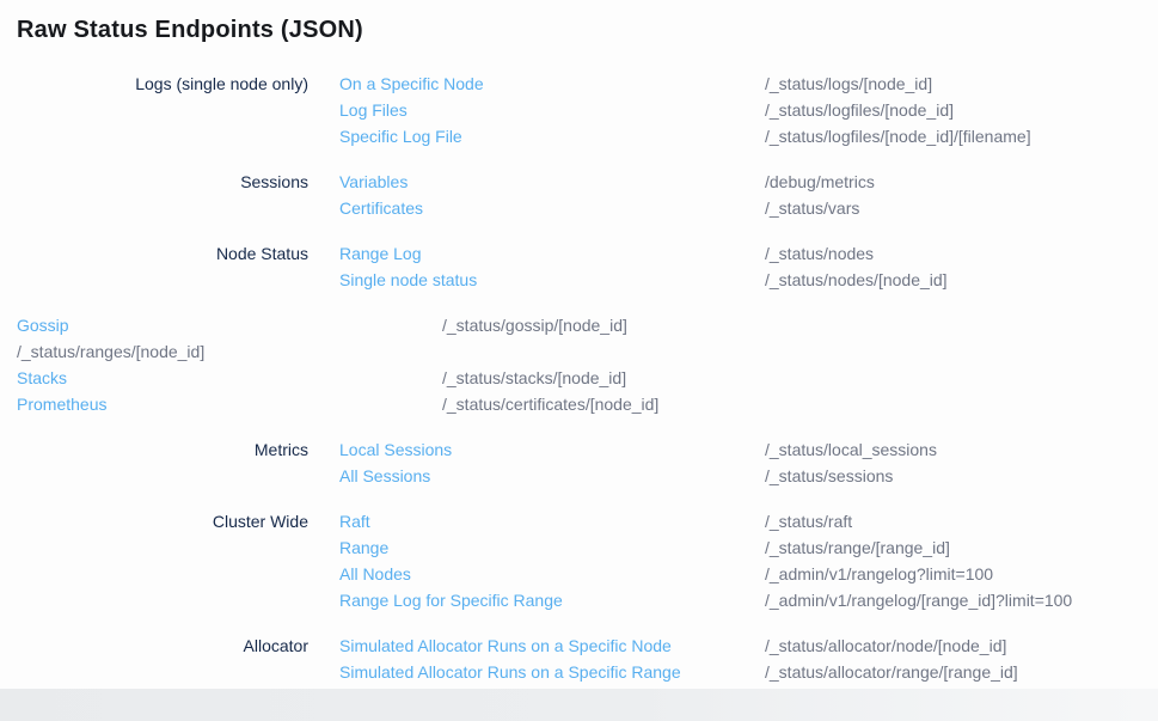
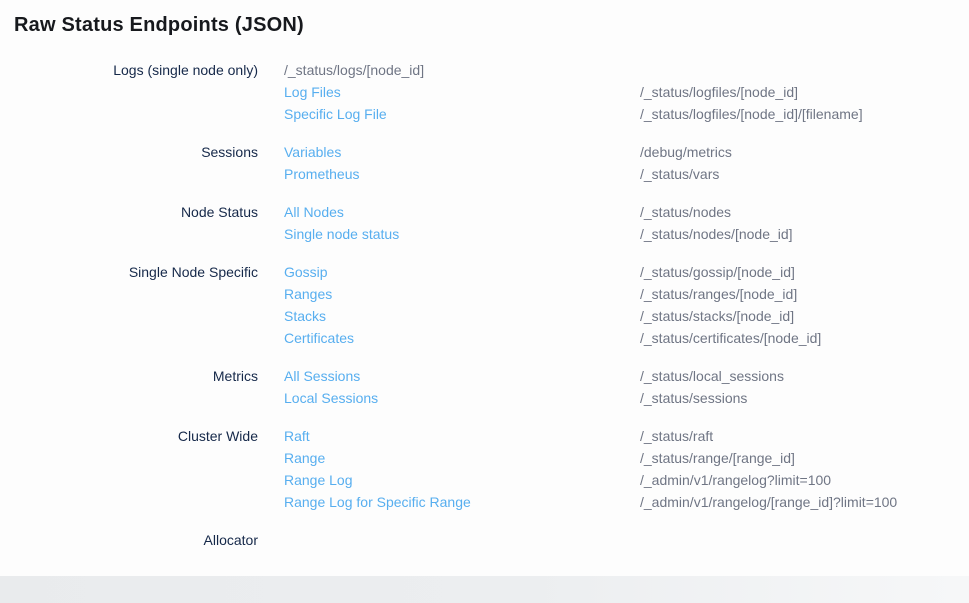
  Raw Status Endpoints (JSON)
  Logs (single node only)
- On a Specific Node
  /_status/logs/[node_id]
  Log Files
  /_status/logfiles/[node_id]
  Specific Log File
  /_status/logfiles/[node_id]/[filename]
  Sessions
  Variables
  /debug/metrics
- Certificates
+ Prometheus
  /_status/vars
  Node Status
- Range Log
+ All Nodes
  /_status/nodes
  Single node status
  /_status/nodes/[node_id]
+ Single Node Specific
  Gossip
  /_status/gossip/[node_id]
+ Ranges
  /_status/ranges/[node_id]
  Stacks
  /_status/stacks/[node_id]
- Prometheus
+ Certificates
  /_status/certificates/[node_id]
  Metrics
- Local Sessions
+ All Sessions
  /_status/local_sessions
- All Sessions
+ Local Sessions
  /_status/sessions
  Cluster Wide
  Raft
  /_status/raft
  Range
  /_status/range/[range_id]
- All Nodes
+ Range Log
  /_admin/v1/rangelog?limit=100
  Range Log for Specific Range
  /_admin/v1/rangelog/[range_id]?limit=100
  Allocator
- Simulated Allocator Runs on a Specific Node
- /_status/allocator/node/[node_id]
- Simulated Allocator Runs on a Specific Range
- /_status/allocator/range/[range_id]
